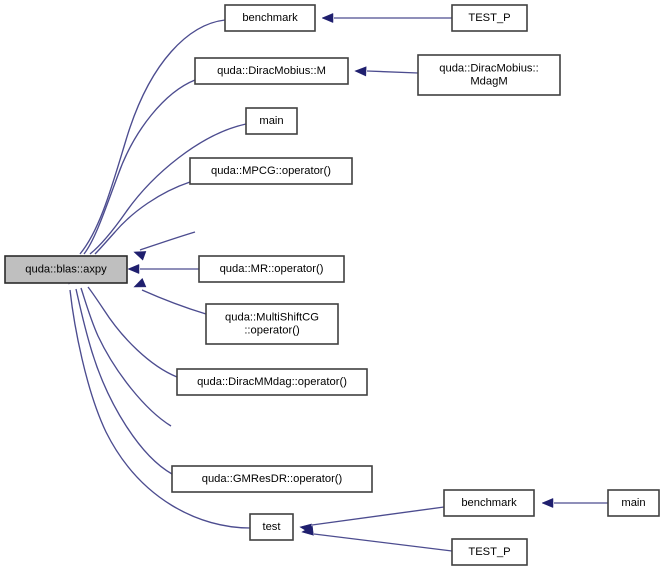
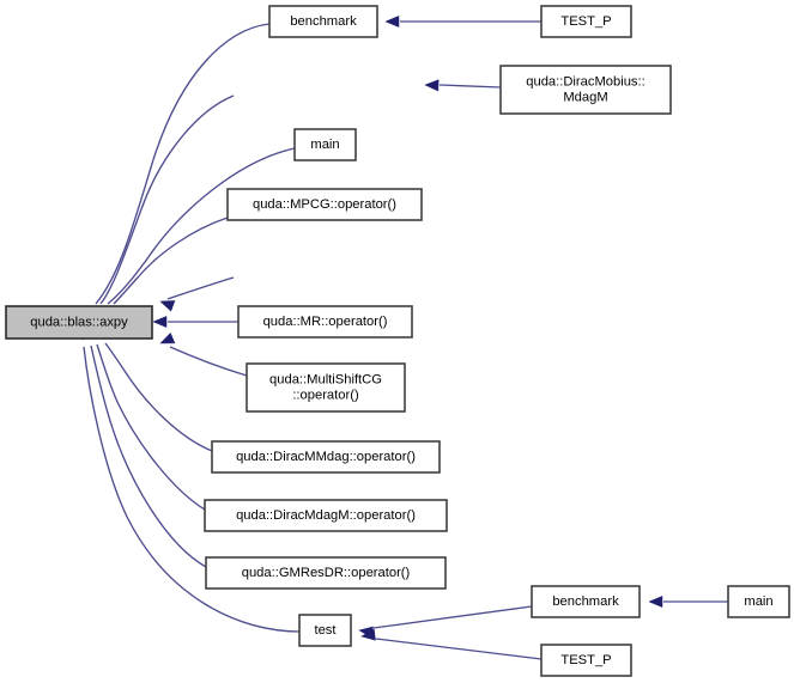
  quda::blas::axpy
  benchmark
  TEST_P
- quda::DiracMobius::M
  quda::DiracMobius::
  MdagM
  main
  quda::MPCG::operator()
  quda::MR::operator()
  quda::MultiShiftCG
  ::operator()
  quda::DiracMMdag::operator()
+ quda::DiracMdagM::operator()
  quda::GMResDR::operator()
  test
  benchmark
  main
  TEST_P
